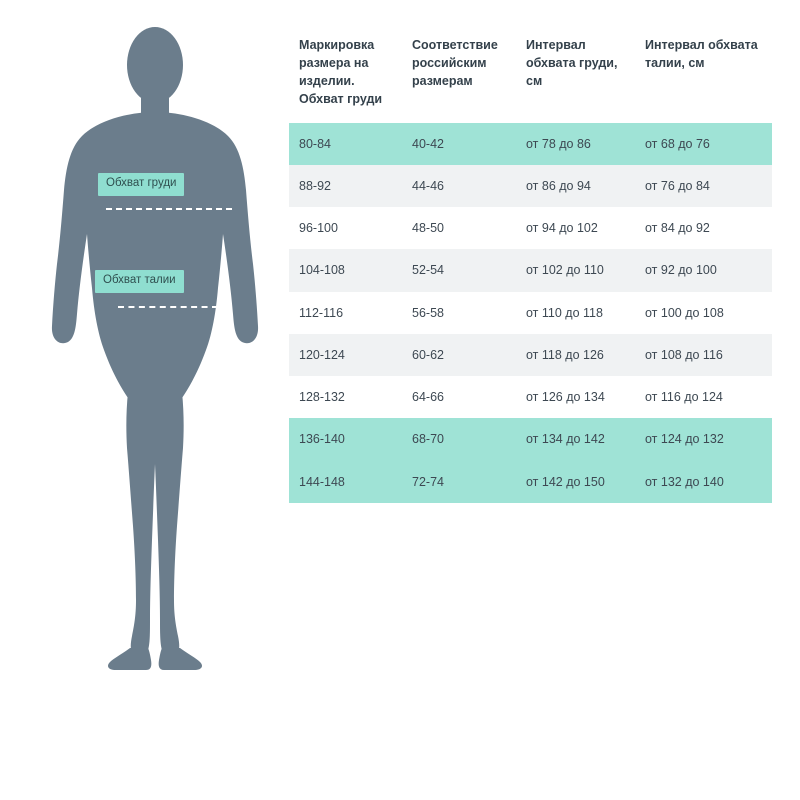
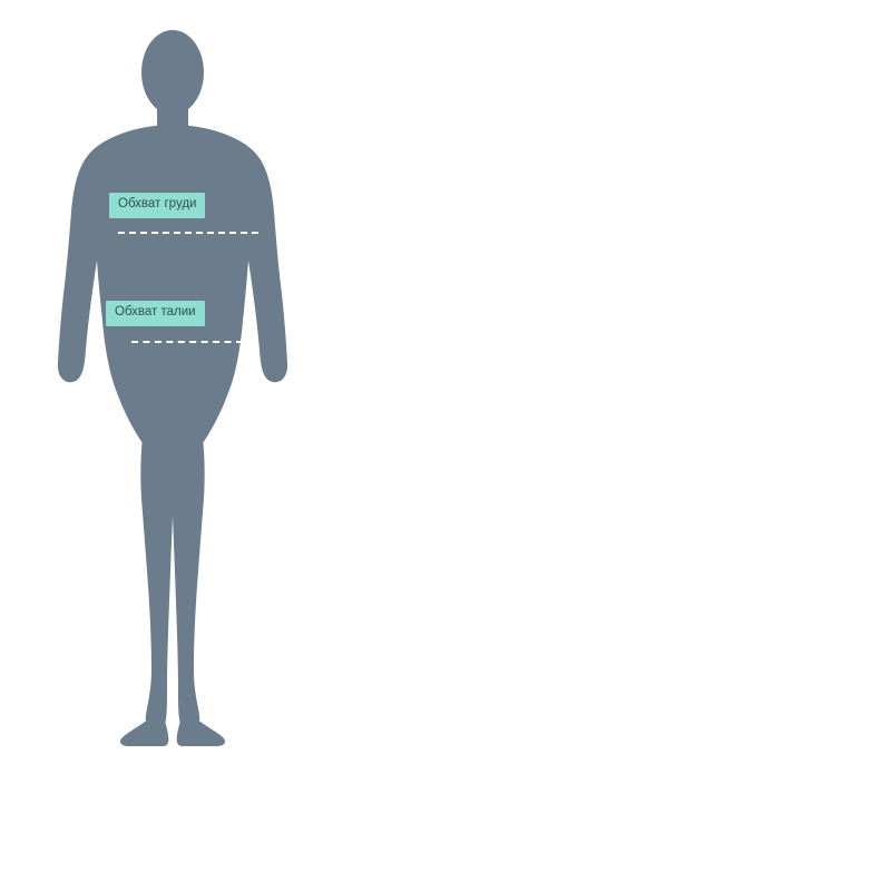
  Обхват груди
  Обхват талии
- Маркировка размера на изделии. Обхват груди	Соответствие российским размерам	Интервал обхвата груди, см	Интервал обхвата талии, см
- 80-84	40-42	от 78 до 86	от 68 до 76
- 88-92	44-46	от 86 до 94	от 76 до 84
- 96-100	48-50	от 94 до 102	от 84 до 92
- 104-108	52-54	от 102 до 110	от 92 до 100
- 112-116	56-58	от 110 до 118	от 100 до 108
- 120-124	60-62	от 118 до 126	от 108 до 116
- 128-132	64-66	от 126 до 134	от 116 до 124
- 136-140	68-70	от 134 до 142	от 124 до 132
- 144-148	72-74	от 142 до 150	от 132 до 140
